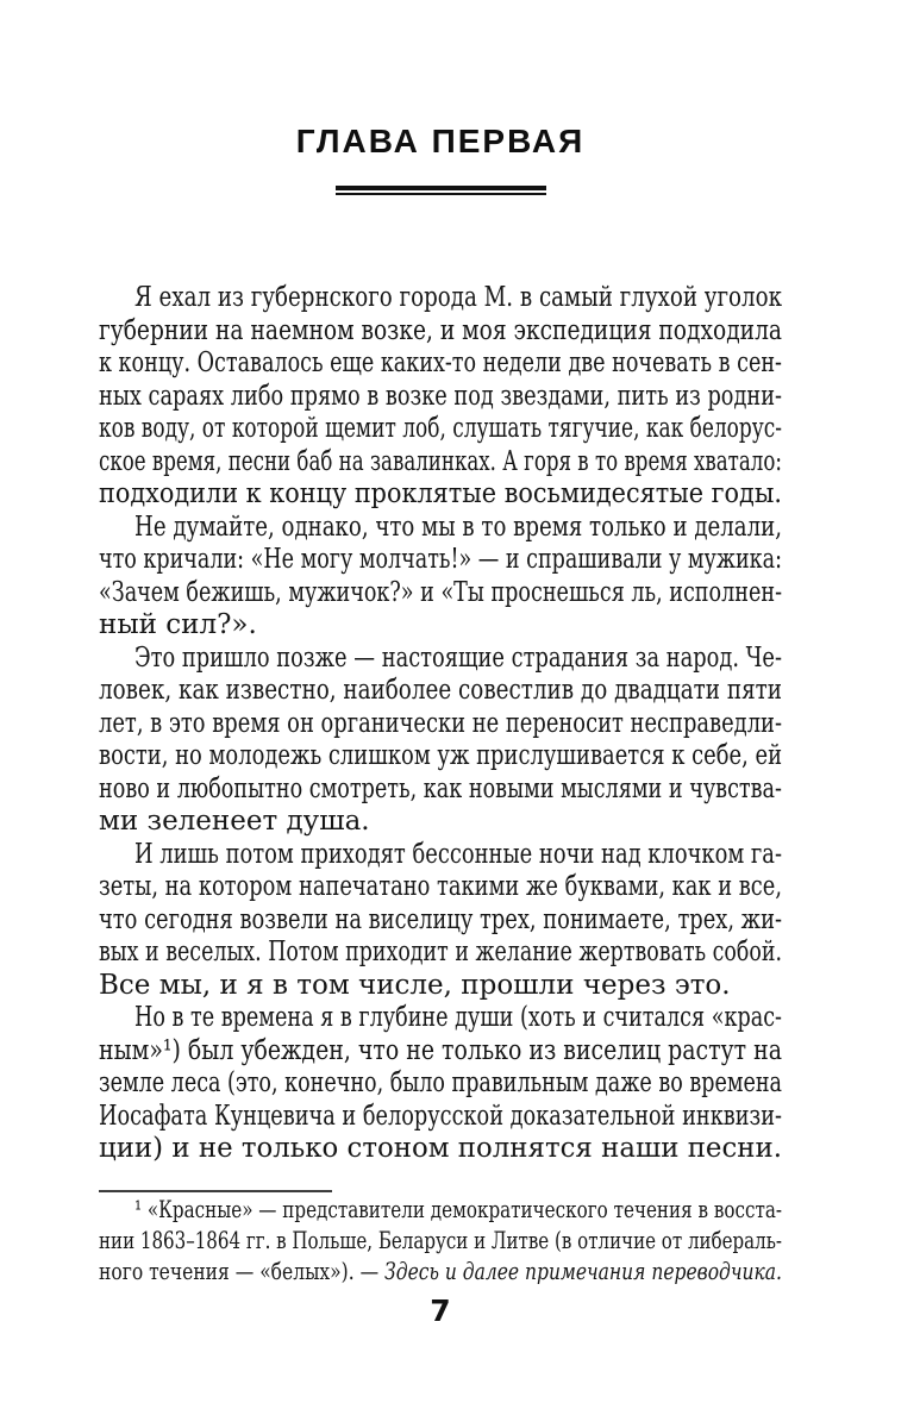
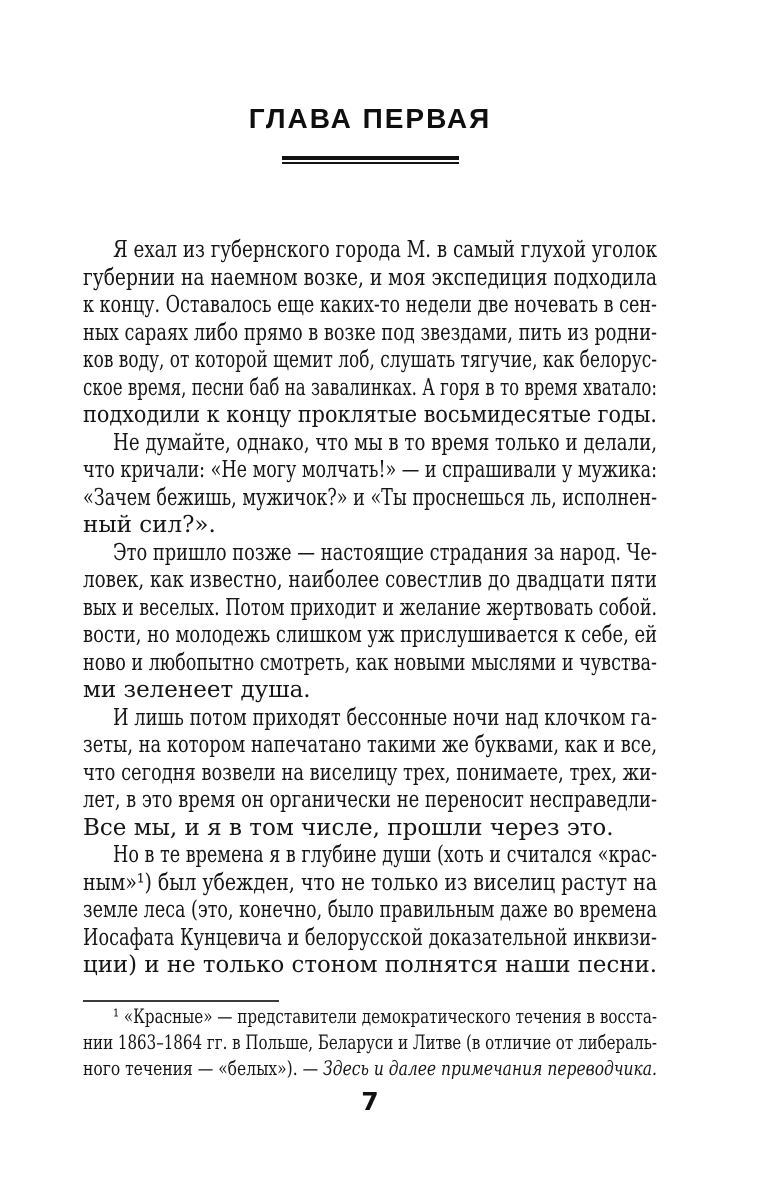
  ГЛАВА ПЕРВАЯ
  Я ехал из губернского города М. в самый глухой уголок
  губернии на наемном возке, и моя экспедиция подходила
  к концу. Оставалось еще каких-то недели две ночевать в сен-
  ных сараях либо прямо в возке под звездами, пить из родни-
  ков воду, от которой щемит лоб, слушать тягучие, как белорус-
  ское время, песни баб на завалинках. А горя в то время хватало:
  подходили к концу проклятые восьмидесятые годы.
  Не думайте, однако, что мы в то время только и делали,
  что кричали: «Не могу молчать!» — и спрашивали у мужика:
  «Зачем бежишь, мужичок?» и «Ты проснешься ль, исполнен-
  ный сил?».
  Это пришло позже — настоящие страдания за народ. Че-
  ловек, как известно, наиболее совестлив до двадцати пяти
- лет, в это время он органически не переносит несправедли-
+ вых и веселых. Потом приходит и желание жертвовать собой.
  вости, но молодежь слишком уж прислушивается к себе, ей
  ново и любопытно смотреть, как новыми мыслями и чувства-
  ми зеленеет душа.
  И лишь потом приходят бессонные ночи над клочком га-
  зеты, на котором напечатано такими же буквами, как и все,
  что сегодня возвели на виселицу трех, понимаете, трех, жи-
- вых и веселых. Потом приходит и желание жертвовать собой.
+ лет, в это время он органически не переносит несправедли-
  Все мы, и я в том числе, прошли через это.
  Но в те времена я в глубине души (хоть и считался «крас-
  ным»¹) был убежден, что не только из виселиц растут на
  земле леса (это, конечно, было правильным даже во времена
  Иосафата Кунцевича и белорусской доказательной инквизи-
  ции) и не только стоном полнятся наши песни.
  ¹ «Красные» — представители демократического течения в восста-
  нии 1863–1864 гг. в Польше, Беларуси и Литве (в отличие от либераль-
  ного течения — «белых»). — Здесь и далее примечания переводчика.
  7
